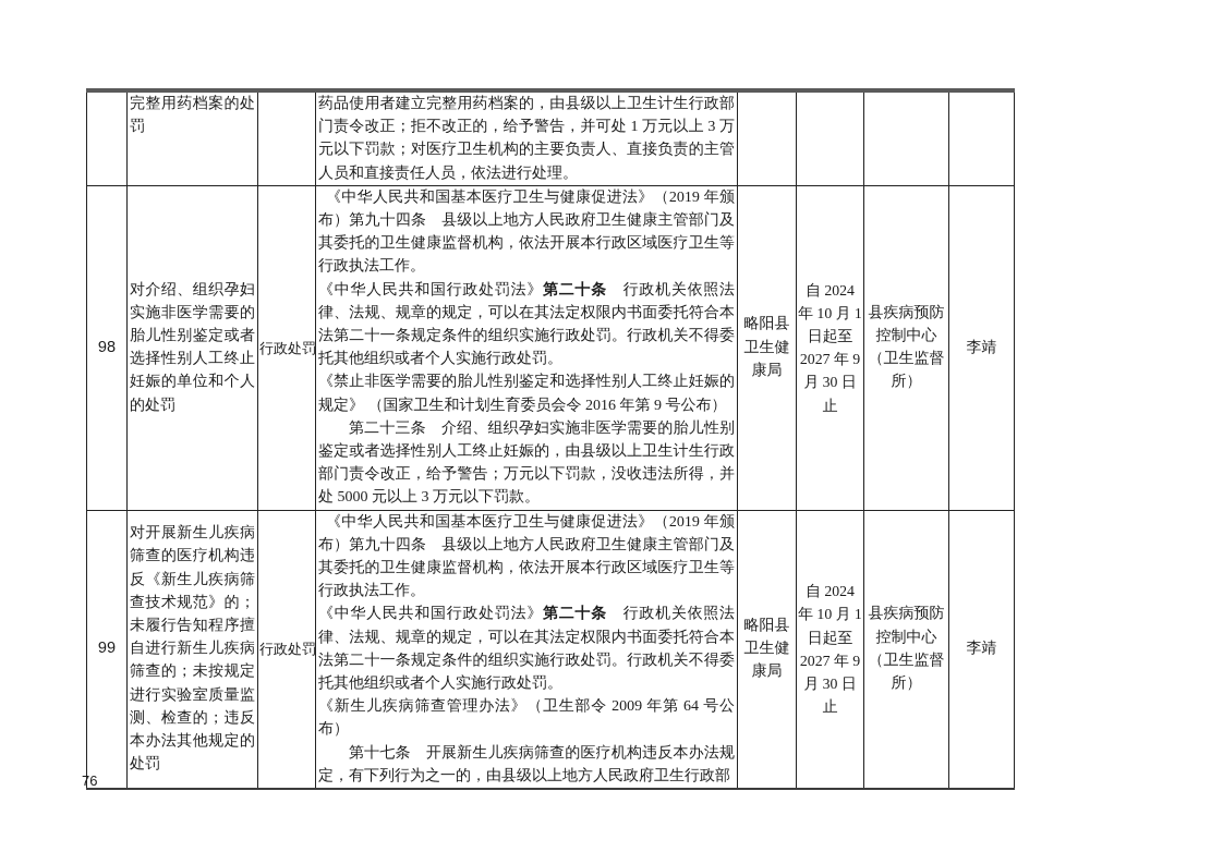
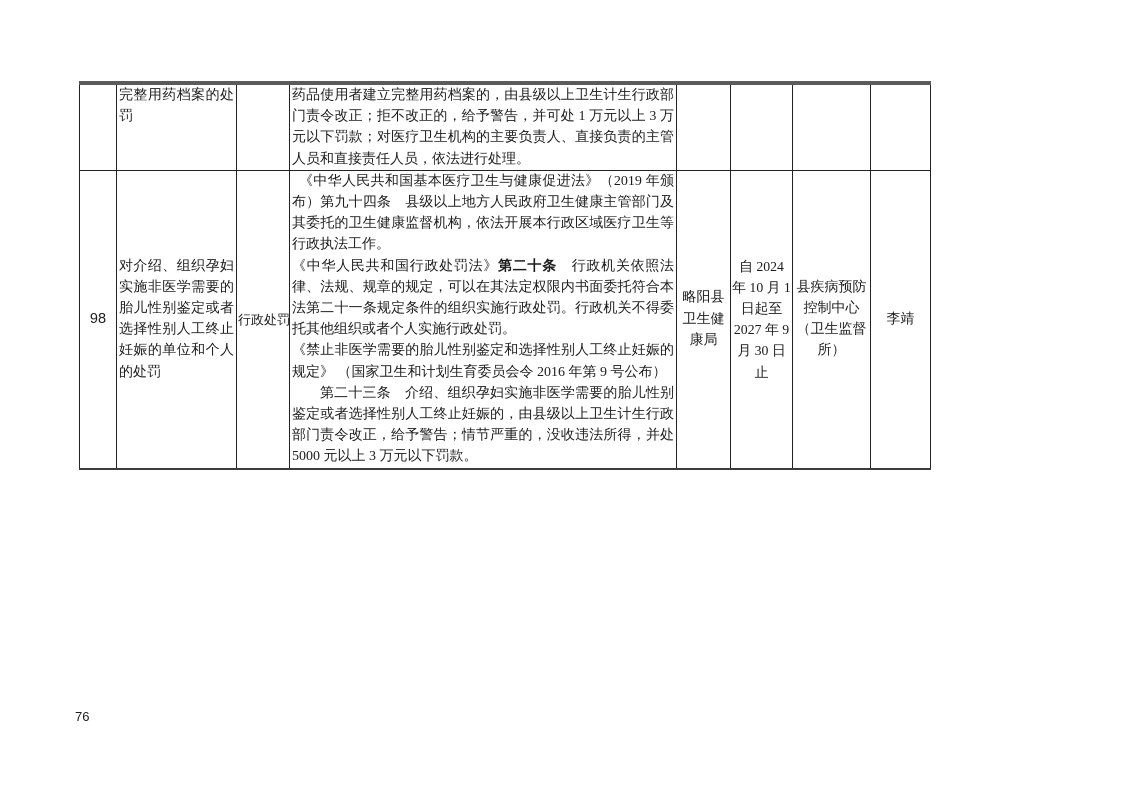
  	完整用药档案的处罚		药品使用者建立完整用药档案的，由县级以上卫生计生行政部门责令改正；拒不改正的，给予警告，并可处 1 万元以上 3 万元以下罚款；对医疗卫生机构的主要负责人、直接负责的主管人员和直接责任人员，依法进行处理。
- 98	对介绍、组织孕妇实施非医学需要的胎儿性别鉴定或者选择性别人工终止妊娠的单位和个人的处罚	行政处罚	《中华人民共和国基本医疗卫生与健康促进法》（2019 年颁布）第九十四条 县级以上地方人民政府卫生健康主管部门及其委托的卫生健康监督机构，依法开展本行政区域医疗卫生等行政执法工作。《中华人民共和国行政处罚法》第二十条 行政机关依照法律、法规、规章的规定，可以在其法定权限内书面委托符合本法第二十一条规定条件的组织实施行政处罚。行政机关不得委托其他组织或者个人实施行政处罚。《禁止非医学需要的胎儿性别鉴定和选择性别人工终止妊娠的规定》 （国家卫生和计划生育委员会令 2016 年第 9 号公布）第二十三条 介绍、组织孕妇实施非医学需要的胎儿性别鉴定或者选择性别人工终止妊娠的，由县级以上卫生计生行政部门责令改正，给予警告；万元以下罚款，没收违法所得，并处 5000 元以上 3 万元以下罚款。	略阳县卫生健康局	自 2024 年 10 月 1 日起至 2027 年 9 月 30 日止	县疾病预防控制中心（卫生监督所）	李靖
+ 98	对介绍、组织孕妇实施非医学需要的胎儿性别鉴定或者选择性别人工终止妊娠的单位和个人的处罚	行政处罚	《中华人民共和国基本医疗卫生与健康促进法》（2019 年颁布）第九十四条 县级以上地方人民政府卫生健康主管部门及其委托的卫生健康监督机构，依法开展本行政区域医疗卫生等行政执法工作。《中华人民共和国行政处罚法》第二十条 行政机关依照法律、法规、规章的规定，可以在其法定权限内书面委托符合本法第二十一条规定条件的组织实施行政处罚。行政机关不得委托其他组织或者个人实施行政处罚。《禁止非医学需要的胎儿性别鉴定和选择性别人工终止妊娠的规定》 （国家卫生和计划生育委员会令 2016 年第 9 号公布）第二十三条 介绍、组织孕妇实施非医学需要的胎儿性别鉴定或者选择性别人工终止妊娠的，由县级以上卫生计生行政部门责令改正，给予警告；情节严重的，没收违法所得，并处 5000 元以上 3 万元以下罚款。	略阳县卫生健康局	自 2024 年 10 月 1 日起至 2027 年 9 月 30 日止	县疾病预防控制中心（卫生监督所）	李靖
- 99	对开展新生儿疾病筛查的医疗机构违反《新生儿疾病筛查技术规范》的；未履行告知程序擅自进行新生儿疾病筛查的；未按规定进行实验室质量监测、检查的；违反本办法其他规定的处罚	行政处罚	《中华人民共和国基本医疗卫生与健康促进法》（2019 年颁布）第九十四条 县级以上地方人民政府卫生健康主管部门及其委托的卫生健康监督机构，依法开展本行政区域医疗卫生等行政执法工作。《中华人民共和国行政处罚法》第二十条 行政机关依照法律、法规、规章的规定，可以在其法定权限内书面委托符合本法第二十一条规定条件的组织实施行政处罚。行政机关不得委托其他组织或者个人实施行政处罚。《新生儿疾病筛查管理办法》（卫生部令 2009 年第 64 号公布）第十七条 开展新生儿疾病筛查的医疗机构违反本办法规定，有下列行为之一的，由县级以上地方人民政府卫生行政部	略阳县卫生健康局	自 2024 年 10 月 1 日起至 2027 年 9 月 30 日止	县疾病预防控制中心（卫生监督所）	李靖
  76
